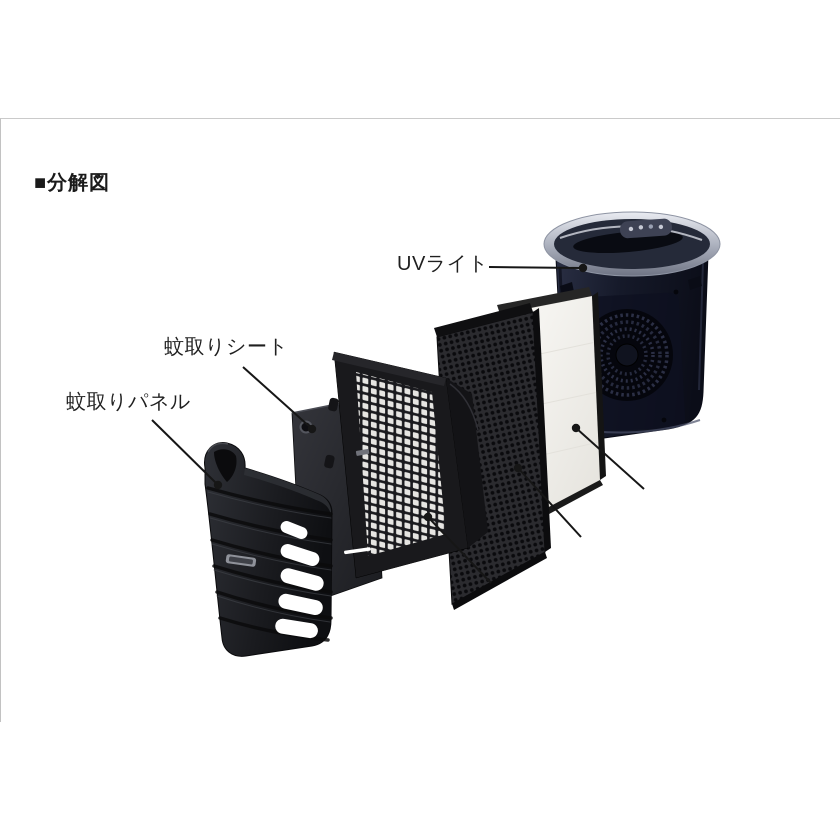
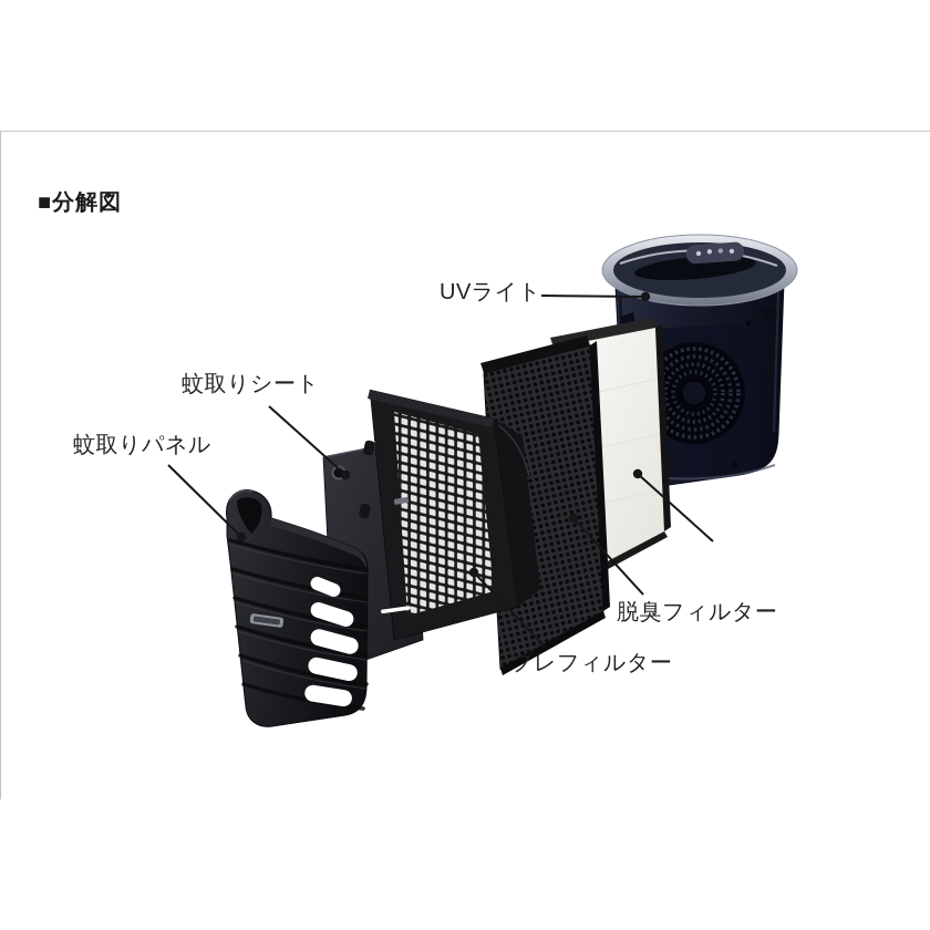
  ■分解図
  UVライト
  蚊取りシート
  蚊取りパネル
+ 脱臭フィルター
+ プレフィルター
